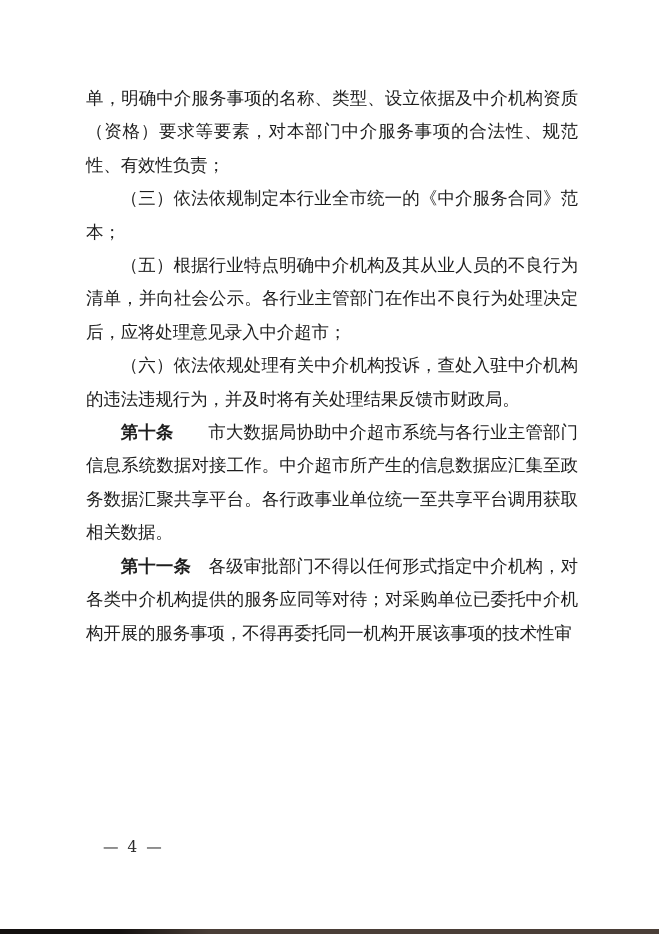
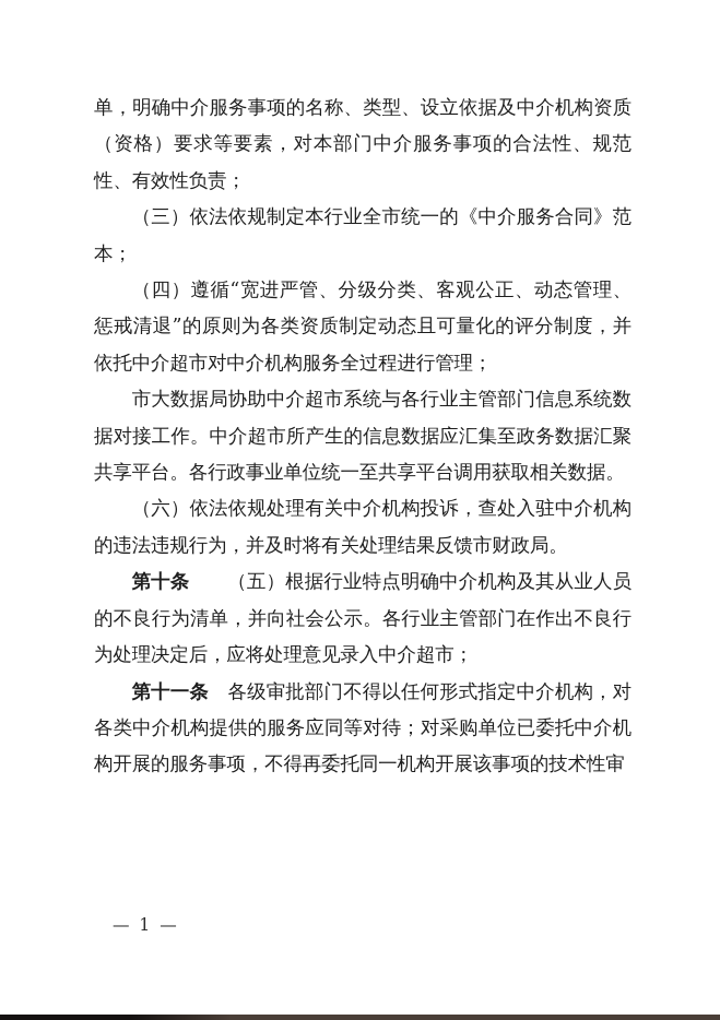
  单，明确中介服务事项的名称、类型、设立依据及中介机构资质（资格）要求等要素，对本部门中介服务事项的合法性、规范性、有效性负责；
  （三）依法依规制定本行业全市统一的《中介服务合同》范本；
+ （四）遵循“宽进严管、分级分类、客观公正、动态管理、惩戒清退”的原则为各类资质制定动态且可量化的评分制度，并依托中介超市对中介机构服务全过程进行管理；
- （五）根据行业特点明确中介机构及其从业人员的不良行为清单，并向社会公示。各行业主管部门在作出不良行为处理决定后，应将处理意见录入中介超市；
+ 市大数据局协助中介超市系统与各行业主管部门信息系统数据对接工作。中介超市所产生的信息数据应汇集至政务数据汇聚共享平台。各行政事业单位统一至共享平台调用获取相关数据。
  （六）依法依规处理有关中介机构投诉，查处入驻中介机构的违法违规行为，并及时将有关处理结果反馈市财政局。
- 第十条 市大数据局协助中介超市系统与各行业主管部门信息系统数据对接工作。中介超市所产生的信息数据应汇集至政务数据汇聚共享平台。各行政事业单位统一至共享平台调用获取相关数据。
+ 第十条 （五）根据行业特点明确中介机构及其从业人员的不良行为清单，并向社会公示。各行业主管部门在作出不良行为处理决定后，应将处理意见录入中介超市；
  第十一条 各级审批部门不得以任何形式指定中介机构，对各类中介机构提供的服务应同等对待；对采购单位已委托中介机构开展的服务事项，不得再委托同一机构开展该事项的技术性审
- — 4 —
+ — 1 —
